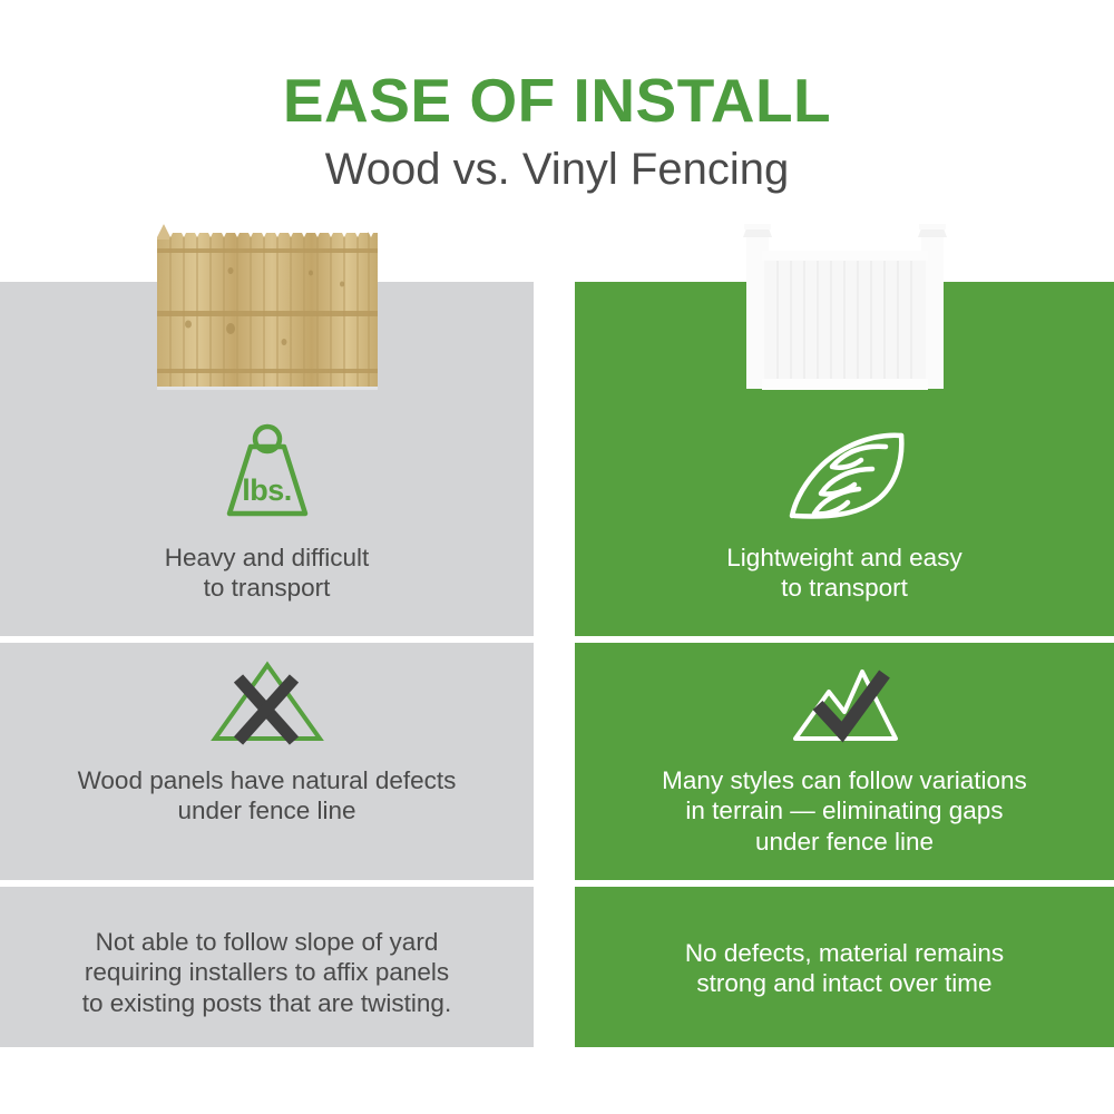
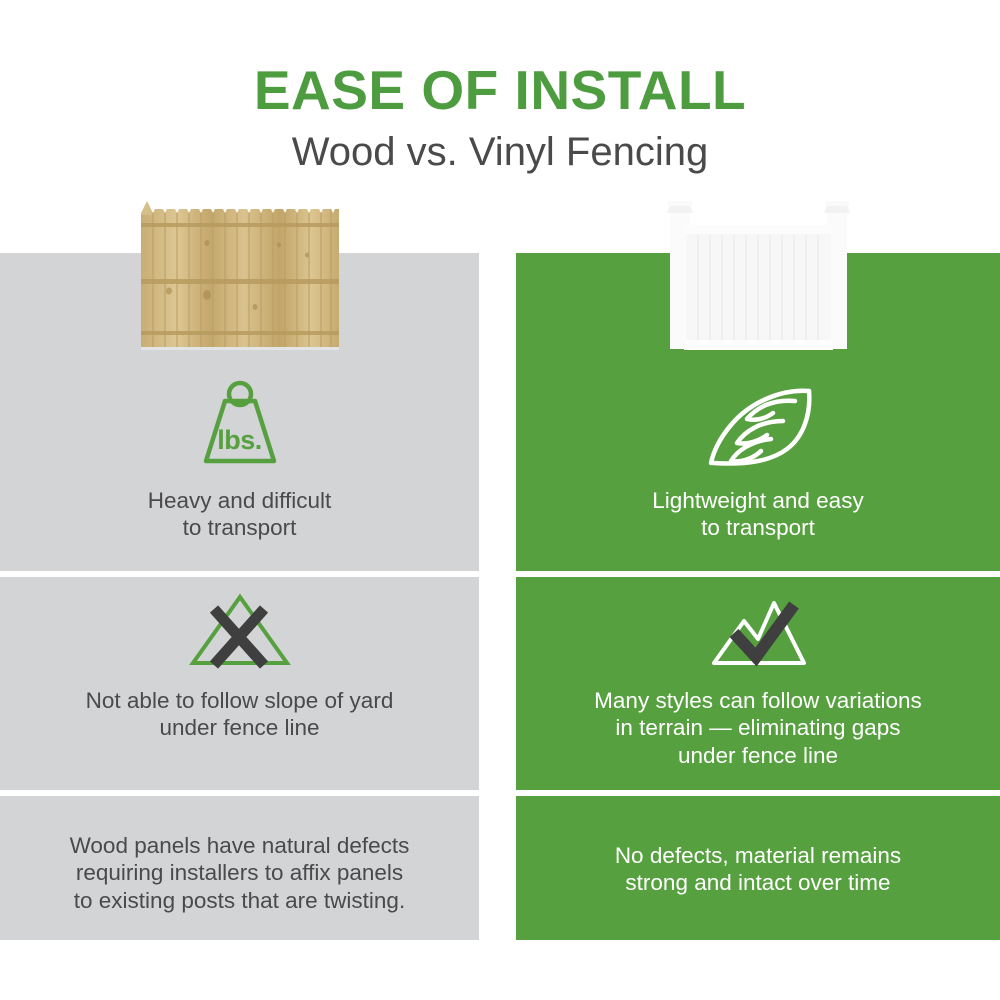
  EASE OF INSTALL
  Wood vs. Vinyl Fencing
  lbs.
  Heavy and difficult
  to transport
- Wood panels have natural defects
+ Not able to follow slope of yard
  under fence line
- Not able to follow slope of yard
+ Wood panels have natural defects
  requiring installers to affix panels
  to existing posts that are twisting.
  Lightweight and easy
  to transport
  Many styles can follow variations
  in terrain — eliminating gaps
  under fence line
  No defects, material remains
  strong and intact over time
